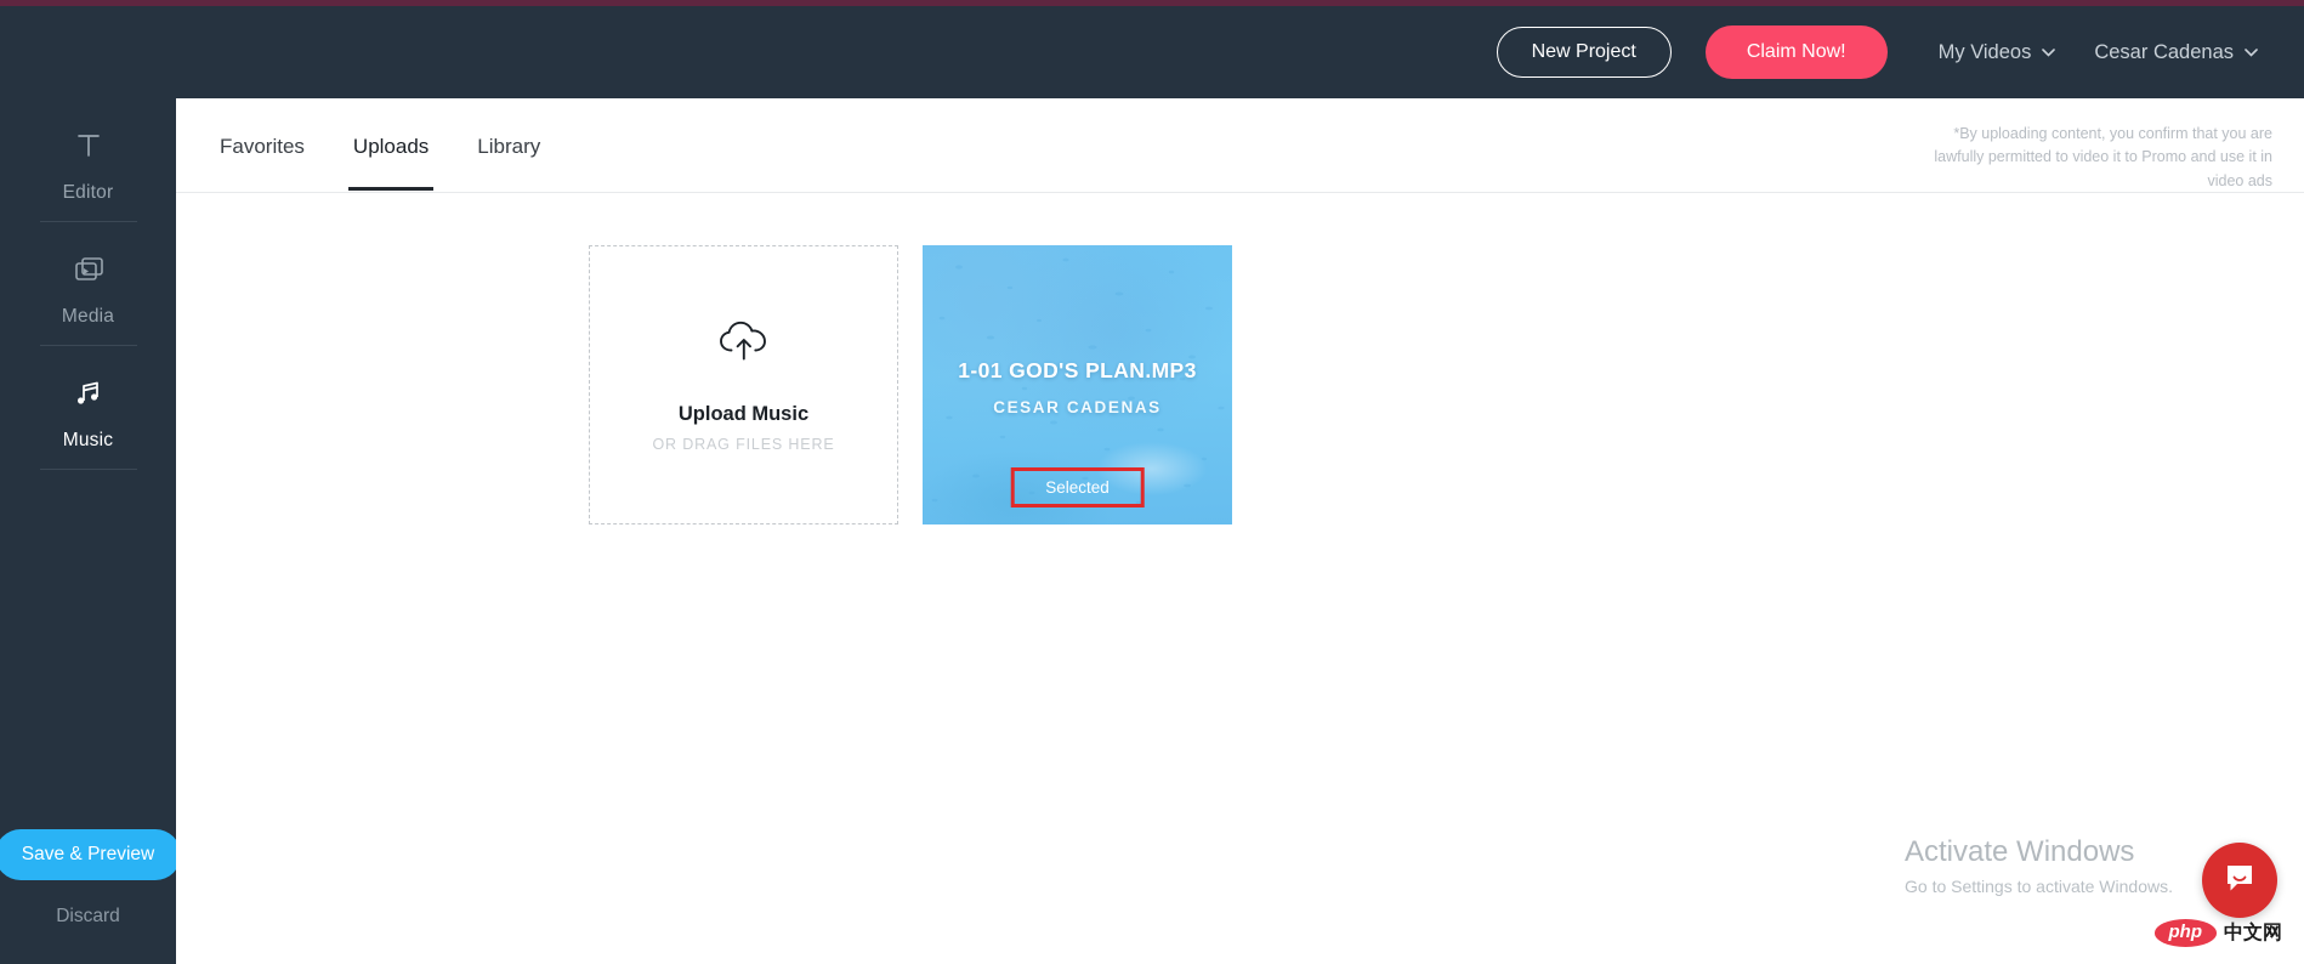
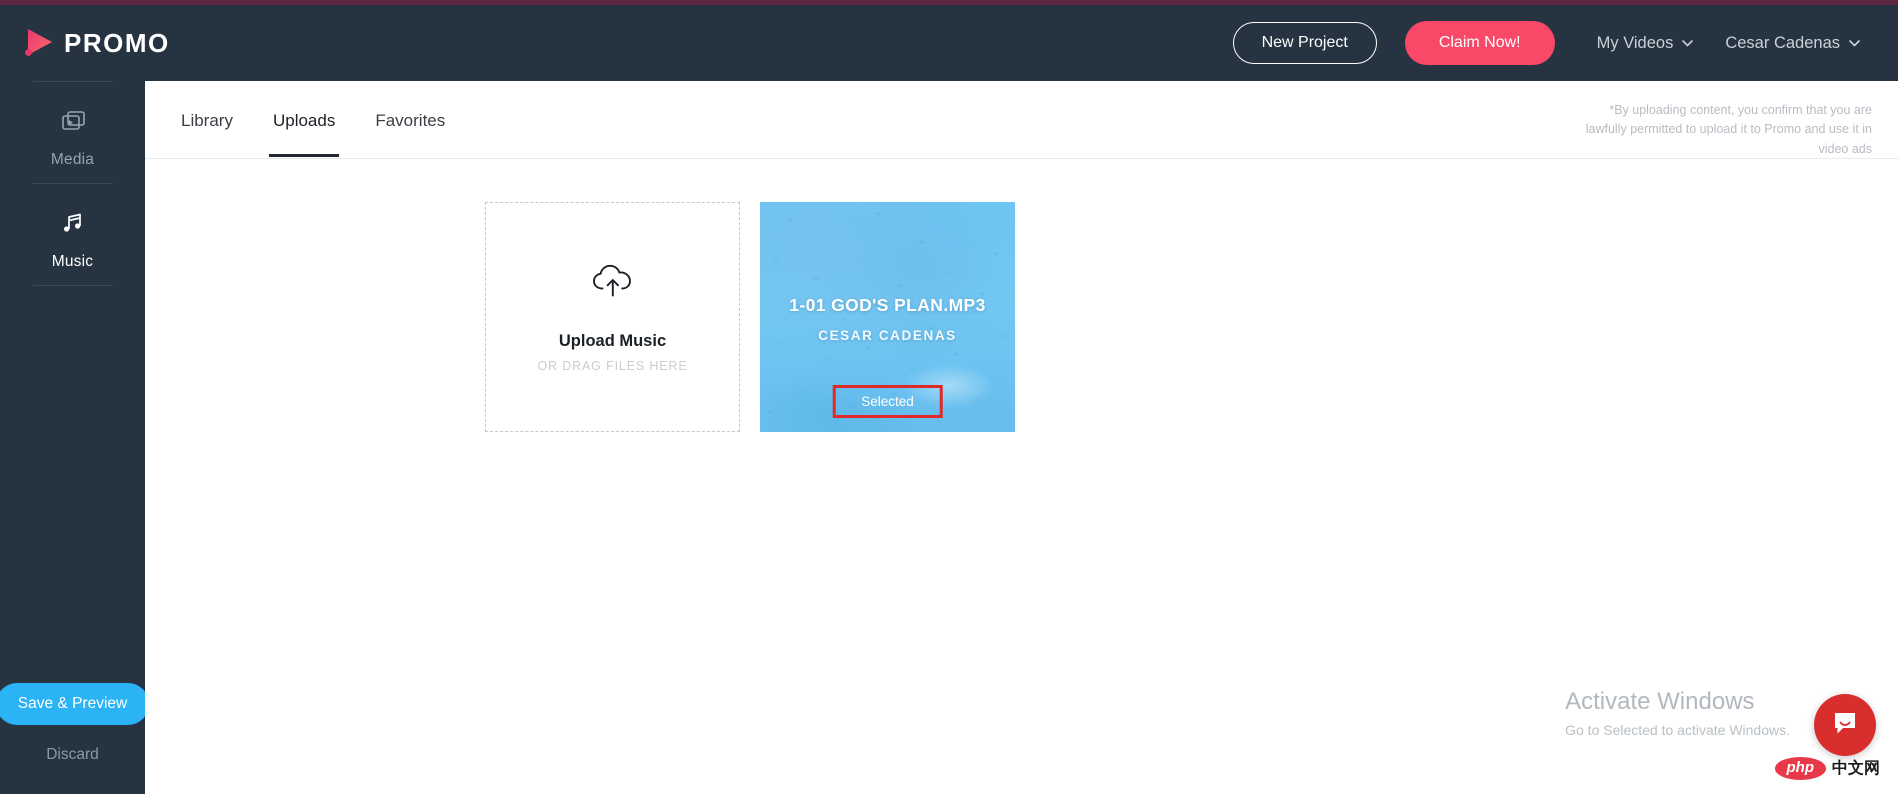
+ PROMO
  New Project
  Claim Now!
  My Videos
  Cesar Cadenas
- Editor
  Media
  Music
  Save & Preview
  Discard
- Favorites
+ Library
  Uploads
- Library
+ Favorites
- *By uploading content, you confirm that you are lawfully permitted to video it to Promo and use it in video ads
+ *By uploading content, you confirm that you are lawfully permitted to upload it to Promo and use it in video ads
  Upload Music
  OR DRAG FILES HERE
  1-01 GOD'S PLAN.MP3
  CESAR CADENAS
  Selected
  Activate Windows
- Go to Settings to activate Windows.
+ Go to Selected to activate Windows.
  php
  中文网
